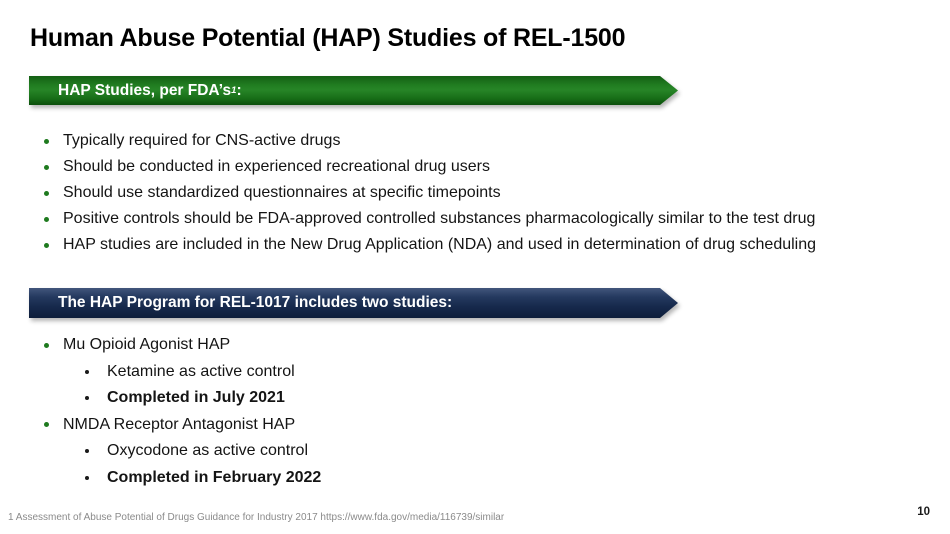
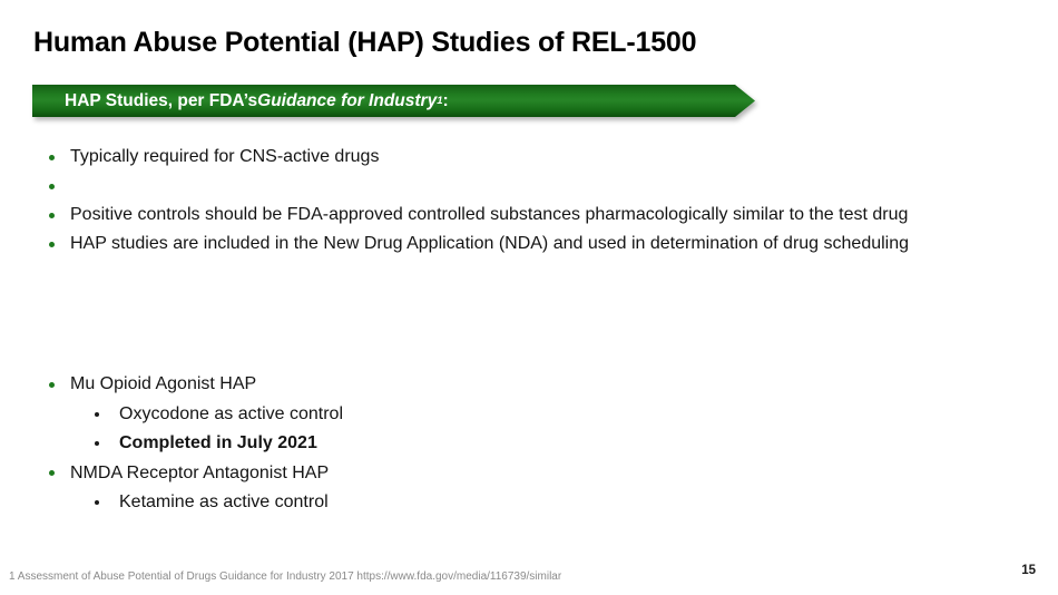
  Human Abuse Potential (HAP) Studies of REL-1500
  HAP Studies, per FDA’s
+ Guidance for Industry
  1
  :
  Typically required for CNS-active drugs
- Should be conducted in experienced recreational drug users
- Should use standardized questionnaires at specific timepoints
  Positive controls should be FDA-approved controlled substances pharmacologically similar to the test drug
  HAP studies are included in the New Drug Application (NDA) and used in determination of drug scheduling
- The HAP Program for REL-1017 includes two studies:
  Mu Opioid Agonist HAP
- Ketamine as active control
+ Oxycodone as active control
  Completed in July 2021
  NMDA Receptor Antagonist HAP
- Oxycodone as active control
+ Ketamine as active control
- Completed in February 2022
  1 Assessment of Abuse Potential of Drugs Guidance for Industry 2017 https://www.fda.gov/media/116739/similar
- 10
+ 15
